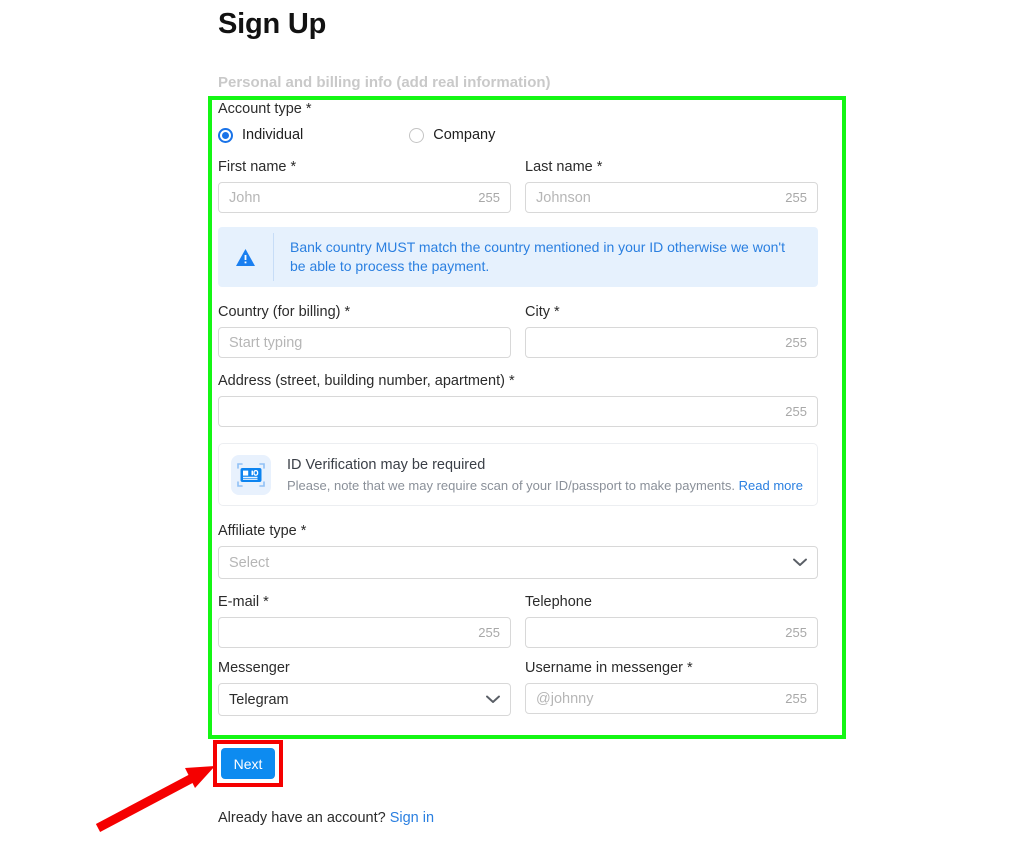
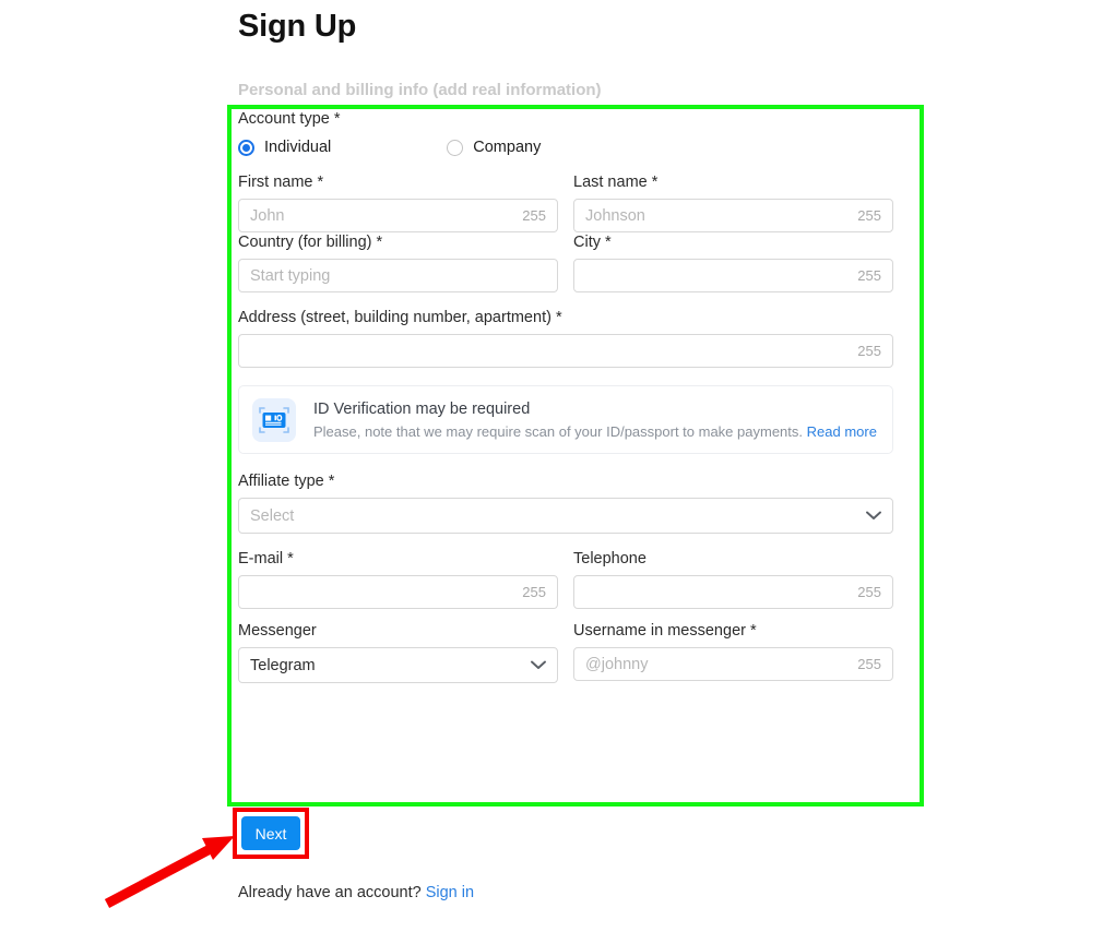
  Sign Up
  Personal and billing info (add real information)
  Account type *
  Individual
  Company
  First name *
  John
  255
  Last name *
  Johnson
  255
- Bank country MUST match the country mentioned in your ID otherwise we won't be able to process the payment.
  Country (for billing) *
  Start typing
  City *
  255
  Address (street, building number, apartment) *
  255
  ID Verification may be required
  Please, note that we may require scan of your ID/passport to make payments. Read more
  Affiliate type *
  Select
  E-mail *
  255
  Telephone
  255
  Messenger
  Telegram
  Username in messenger *
  @johnny
  255
  Next
  Already have an account? Sign in
